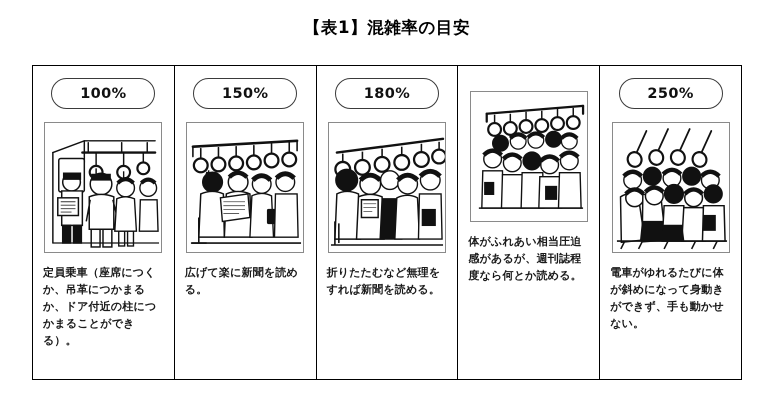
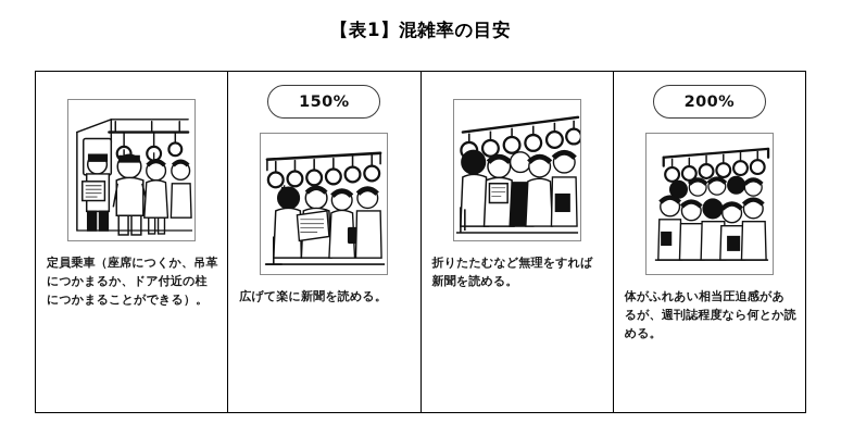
  【表1】混雑率の目安
- 100%
  定員乗車（座席につくか、吊革につかまるか、ドア付近の柱につかまることができる）。
  150%
  広げて楽に新聞を読める。
- 180%
  折りたたむなど無理をすれば新聞を読める。
+ 200%
  体がふれあい相当圧迫感があるが、週刊誌程度なら何とか読める。
- 250%
- 電車がゆれるたびに体が斜めになって身動きができず、手も動かせない。
